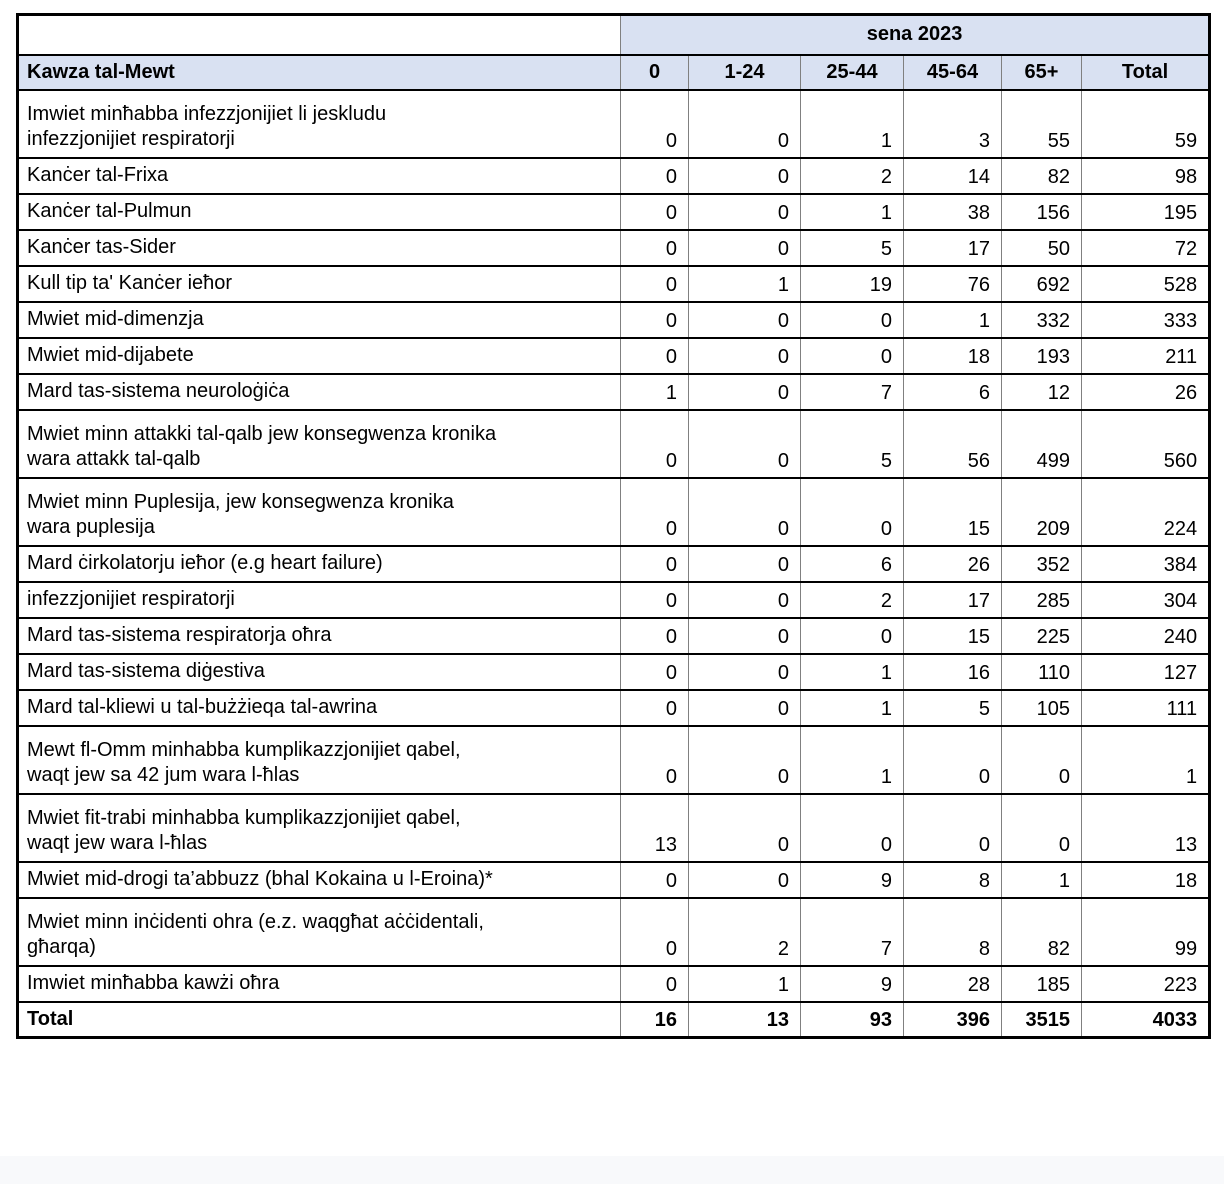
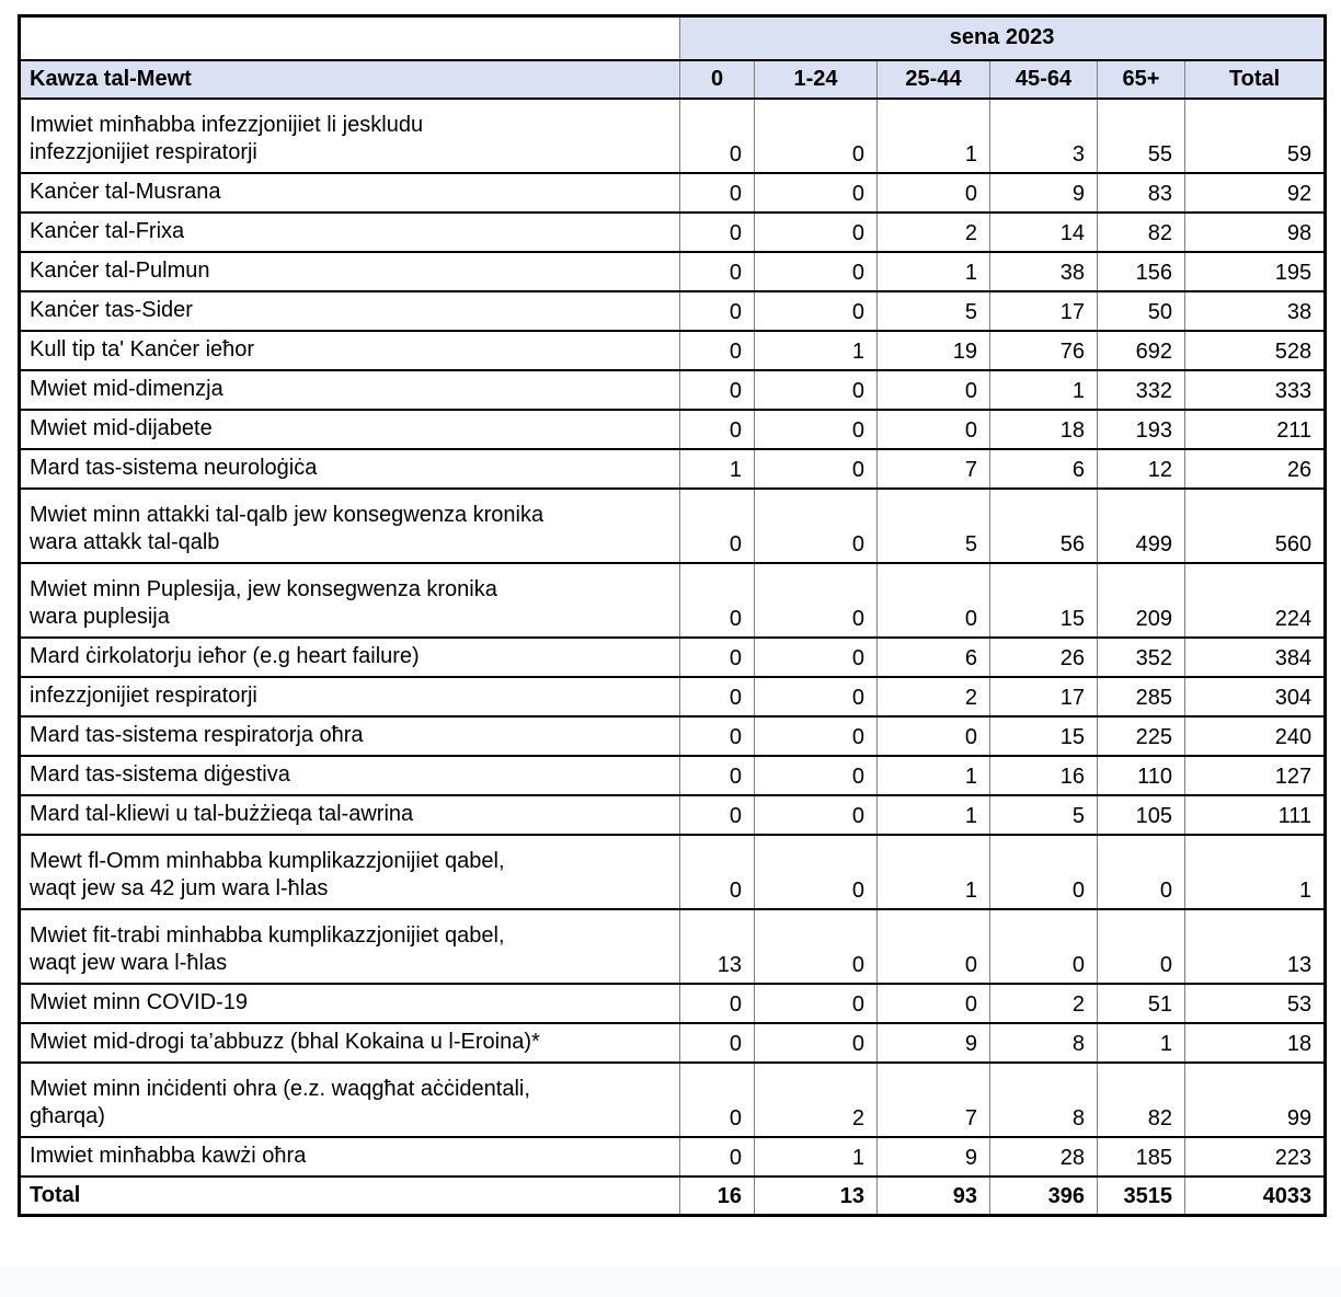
  	sena 2023
  Kawza tal-Mewt	0	1-24	25-44	45-64	65+	Total
  Imwiet minħabba infezzjonijiet li jeskludu infezzjonijiet respiratorji	0	0	1	3	55	59
+ Kanċer tal-Musrana	0	0	0	9	83	92
  Kanċer tal-Frixa	0	0	2	14	82	98
  Kanċer tal-Pulmun	0	0	1	38	156	195
- Kanċer tas-Sider	0	0	5	17	50	72
+ Kanċer tas-Sider	0	0	5	17	50	38
  Kull tip ta' Kanċer ieħor	0	1	19	76	692	528
  Mwiet mid-dimenzja	0	0	0	1	332	333
  Mwiet mid-dijabete	0	0	0	18	193	211
  Mard tas-sistema neuroloġiċa	1	0	7	6	12	26
  Mwiet minn attakki tal-qalb jew konsegwenza kronika wara attakk tal-qalb	0	0	5	56	499	560
  Mwiet minn Puplesija, jew konsegwenza kronika wara puplesija	0	0	0	15	209	224
  Mard ċirkolatorju ieħor (e.g heart failure)	0	0	6	26	352	384
  infezzjonijiet respiratorji	0	0	2	17	285	304
  Mard tas-sistema respiratorja oħra	0	0	0	15	225	240
  Mard tas-sistema diġestiva	0	0	1	16	110	127
  Mard tal-kliewi u tal-bużżieqa tal-awrina	0	0	1	5	105	111
  Mewt fl-Omm minhabba kumplikazzjonijiet qabel, waqt jew sa 42 jum wara l-ħlas	0	0	1	0	0	1
  Mwiet fit-trabi minhabba kumplikazzjonijiet qabel, waqt jew wara l-ħlas	13	0	0	0	0	13
+ Mwiet minn COVID-19	0	0	0	2	51	53
  Mwiet mid-drogi ta’abbuzz (bhal Kokaina u l-Eroina)*	0	0	9	8	1	18
  Mwiet minn inċidenti ohra (e.z. waqgħat aċċidentali, għarqa)	0	2	7	8	82	99
  Imwiet minħabba kawżi oħra	0	1	9	28	185	223
  Total	16	13	93	396	3515	4033
